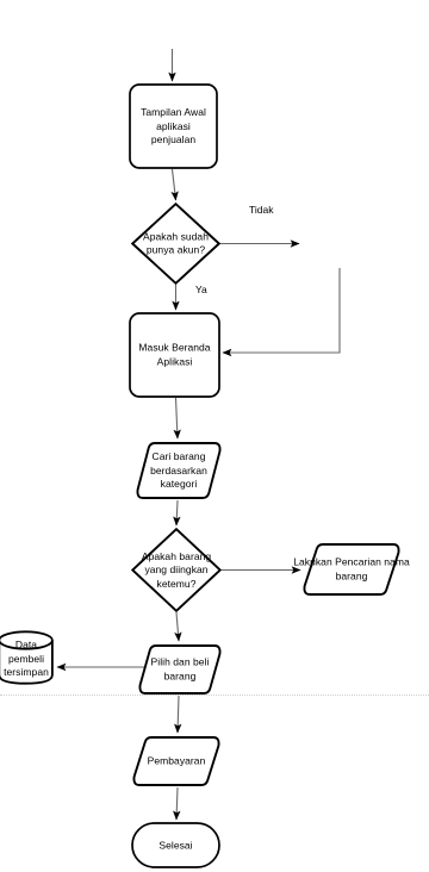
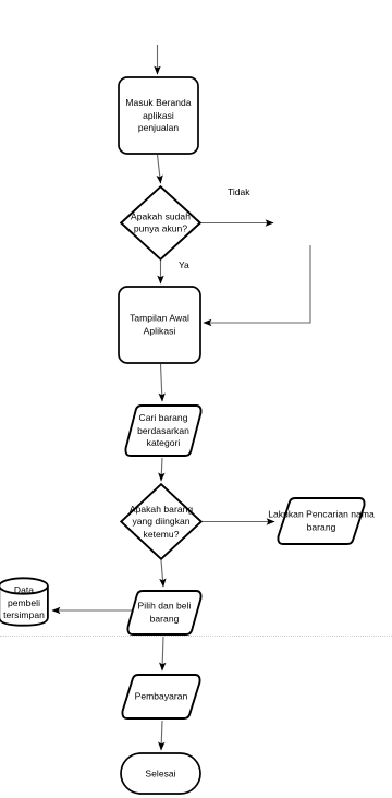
- Tampilan Awal
+ Masuk Beranda
  aplikasi
  penjualan
  Apakah sudah
  punya akun?
- Masuk Beranda
+ Tampilan Awal
  Aplikasi
  Cari barang
  berdasarkan
  kategori
  Apakah barang
  yang diingkan
  ketemu?
  Lakukan Pencarian nama
  barang
  Data
  pembeli
  tersimpan
  Pilih dan beli
  barang
  Pembayaran
  Selesai
  Tidak
  Ya
